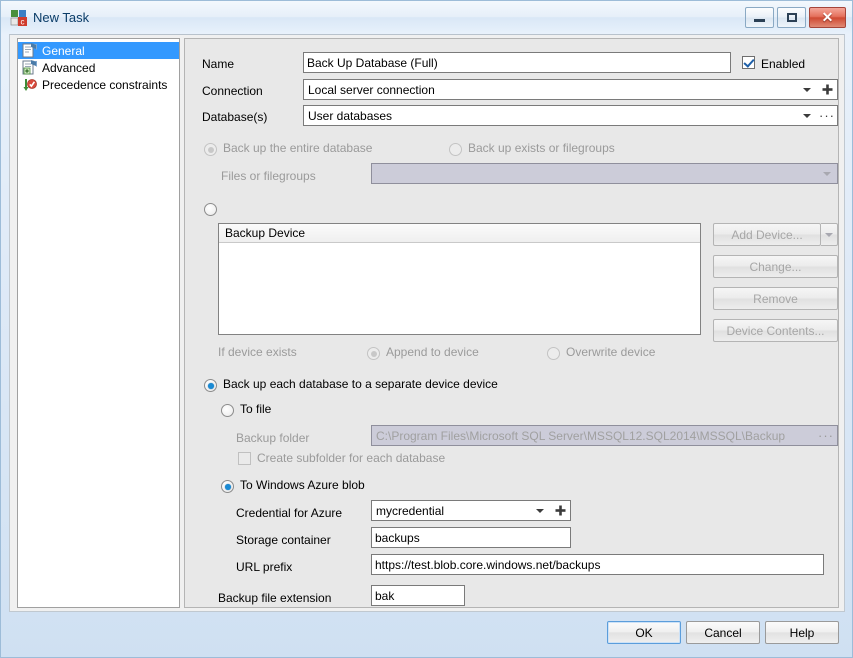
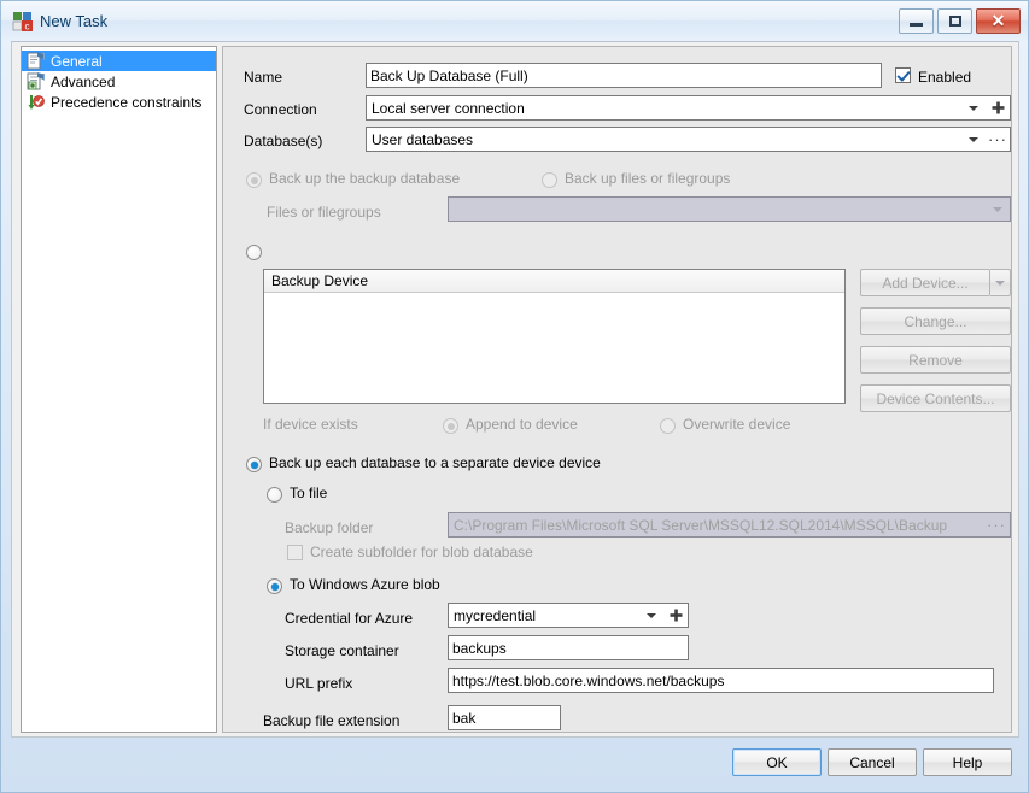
  c
  New Task
  ✕
  General
  Advanced
  Precedence constraints
  Name
  Back Up Database (Full)
  Enabled
  Connection
  Local server connection
  Database(s)
  User databases
  ···
- Back up the entire database
+ Back up the backup database
- Back up exists or filegroups
+ Back up files or filegroups
  Files or filegroups
  Backup Device
  Add Device...
  Change...
  Remove
  Device Contents...
  If device exists
  Append to device
  Overwrite device
  Back up each database to a separate device device
  To file
  Backup folder
  C:\Program Files\Microsoft SQL Server\MSSQL12.SQL2014\MSSQL\Backup
  ···
- Create subfolder for each database
+ Create subfolder for blob database
  To Windows Azure blob
  Credential for Azure
  mycredential
  Storage container
  backups
  URL prefix
  https://test.blob.core.windows.net/backups
  Backup file extension
  bak
  OK
  Cancel
  Help
